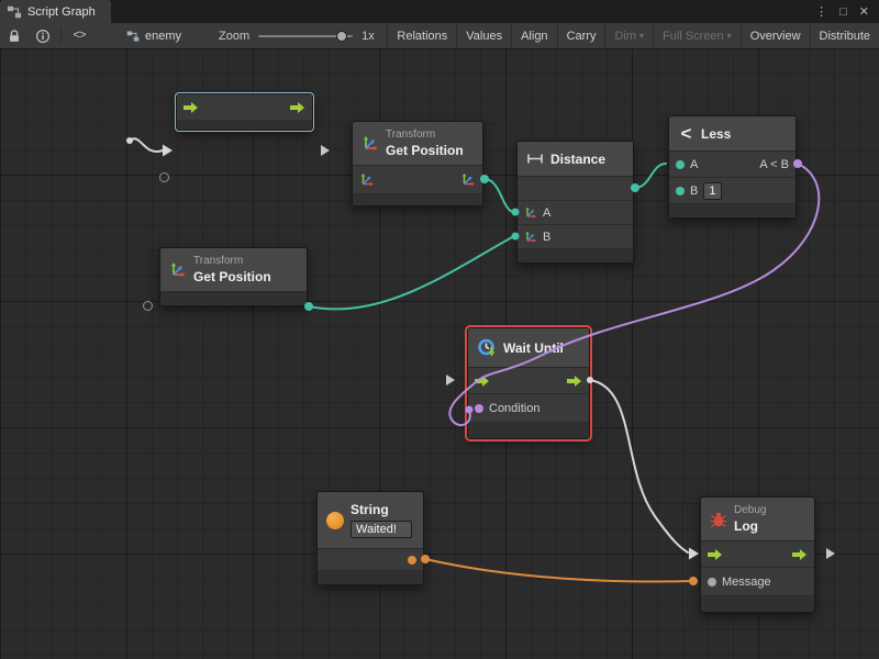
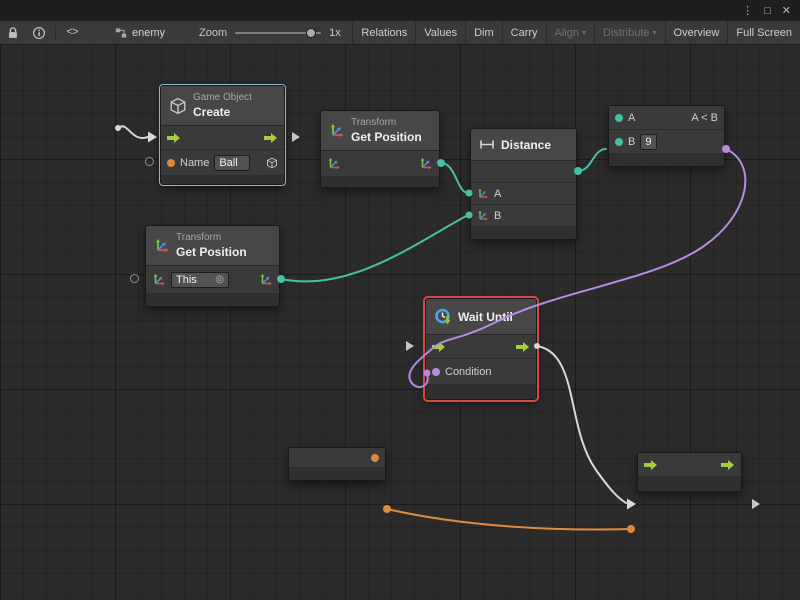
- Script Graph
  ⋮
  □
  ✕
  <>
  enemy
  Zoom
  1x
  Relations
  Values
- Align
+ Dim
  Carry
- Dim
+ Align
  ▾
- Full Screen
+ Distribute
  ▾
  Overview
- Distribute
+ Full Screen
+ Game Object
+ Create
+ Name
+ Ball
  Transform
  Get Position
  Distance
  A
  B
- <
- Less
  A
  A < B
  B
- 1
+ 9
  Transform
  Get Position
+ This
+ ◎
  Wait Untl
  Condition
- String
- Waited!
- Debug
- Log
- Message
